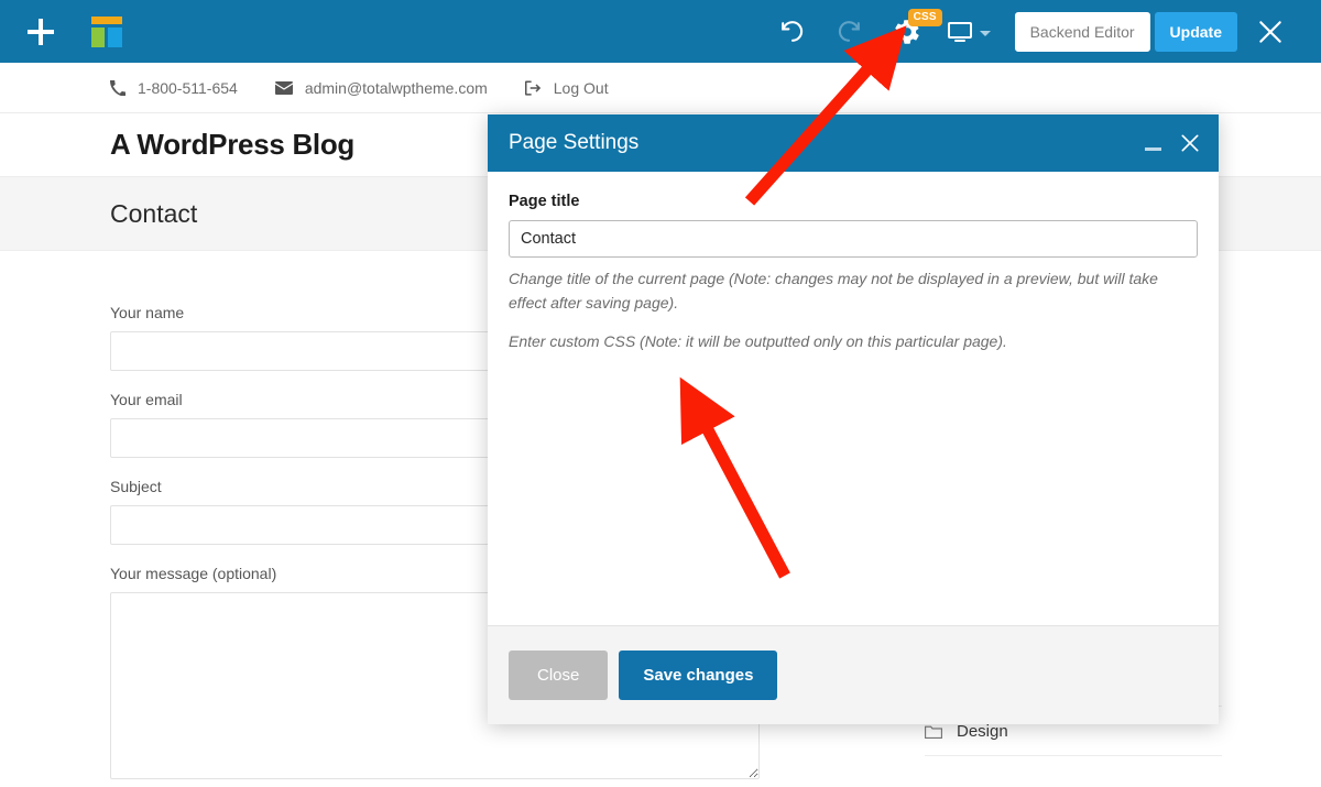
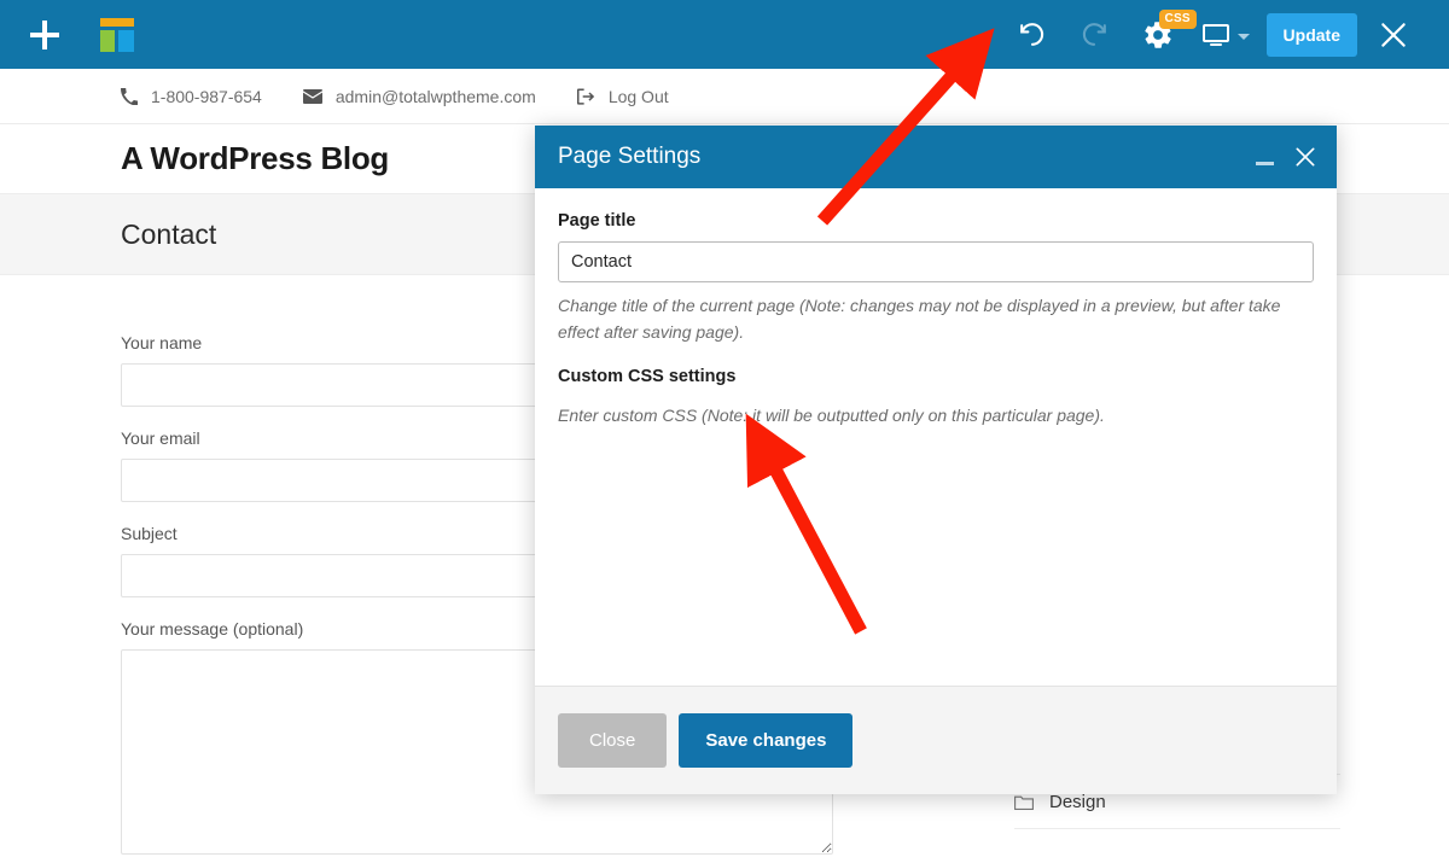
- 1-800-511-654
+ 1-800-987-654
  admin@totalwptheme.com
  Log Out
  A WordPress Blog
  Contact
  Your name
  Your email
  Subject
  Your message (optional)
  Design
  CSS
- Backend Editor
  Update
  Page Settings
  Page title
  Contact
- Change title of the current page (Note: changes may not be displayed in a preview, but will take effect after saving page).
+ Change title of the current page (Note: changes may not be displayed in a preview, but after take effect after saving page).
+ Custom CSS settings
  Enter custom CSS (Note: it will be outputted only on this particular page).
  Close
  Save changes
